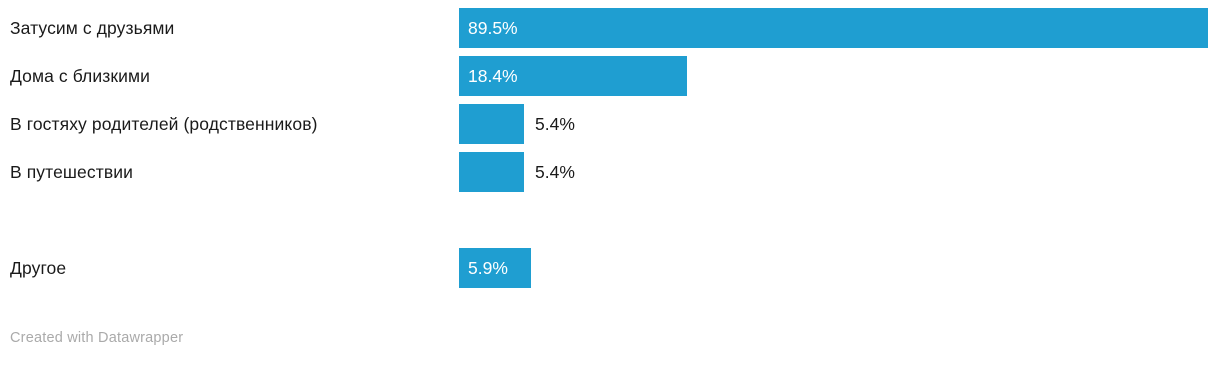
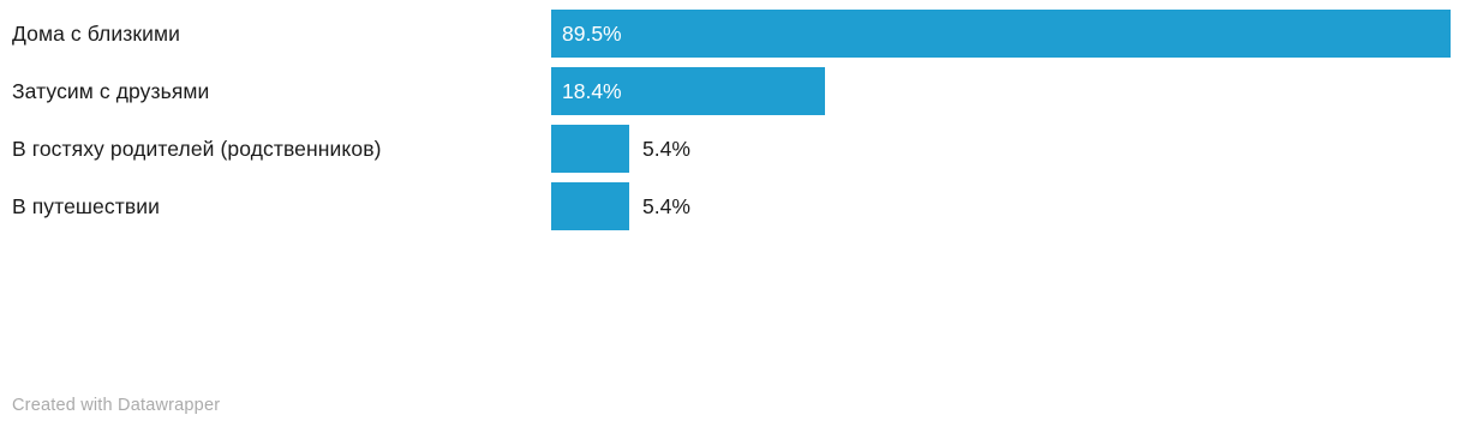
- Затусим с друзьями
+ Дома с близкими
  89.5%
- Дома с близкими
+ Затусим с друзьями
  18.4%
  В гостяху родителей (родственников)
  5.4%
  В путешествии
  5.4%
- Другое
- 5.9%
  Created with Datawrapper
